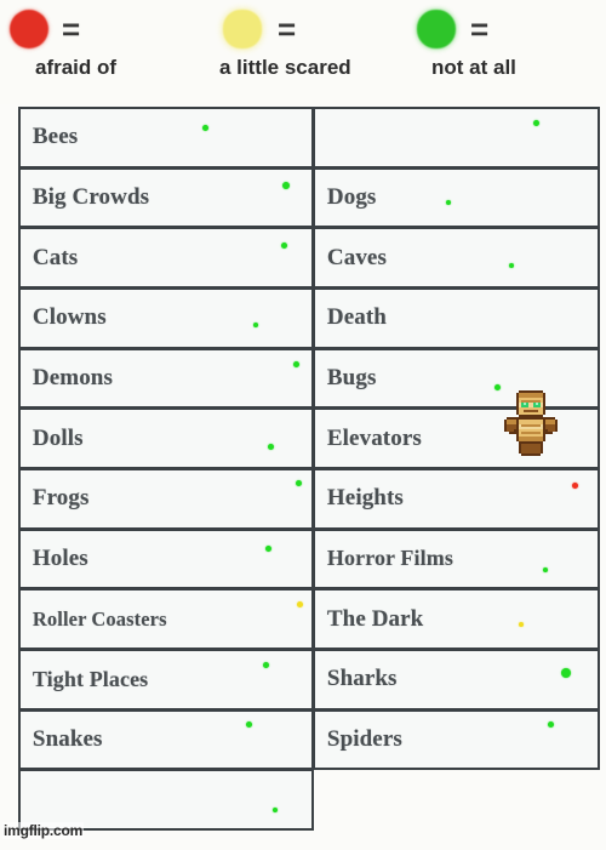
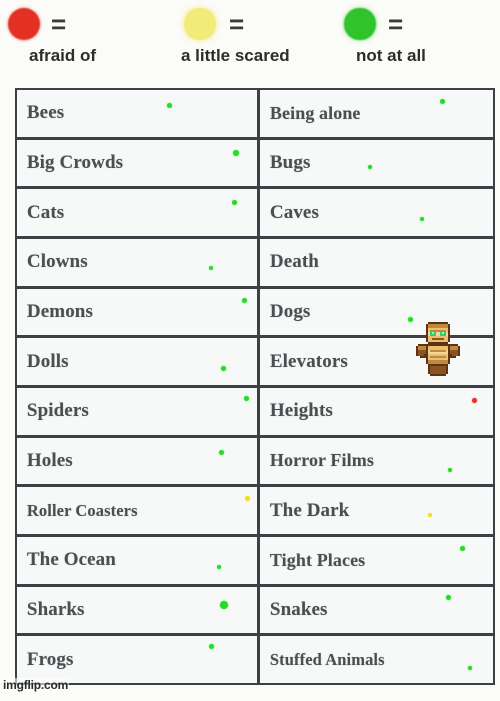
  =
  afraid of
  =
  a little scared
  =
  not at all
  Bees
+ Being alone
  Big Crowds
- Dogs
+ Bugs
  Cats
  Caves
  Clowns
  Death
  Demons
- Bugs
+ Dogs
  Dolls
  Elevators
- Frogs
+ Spiders
  Heights
  Holes
  Horror Films
  Roller Coasters
  The Dark
+ The Ocean
  Tight Places
  Sharks
  Snakes
- Spiders
+ Frogs
+ Stuffed Animals
  imgflip.com
